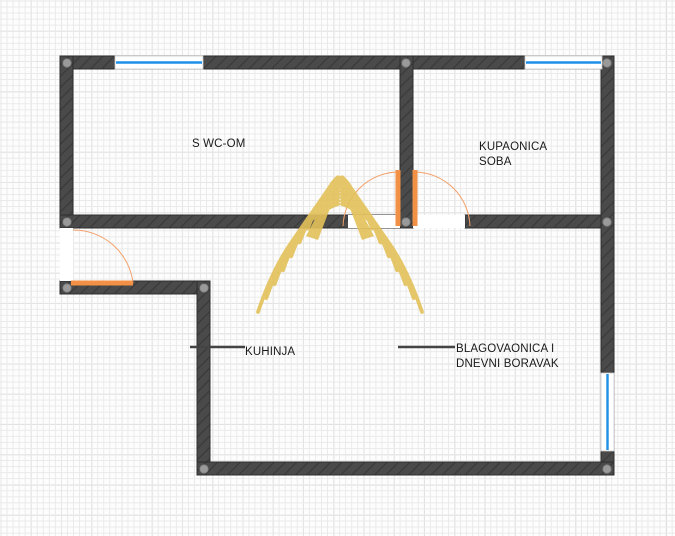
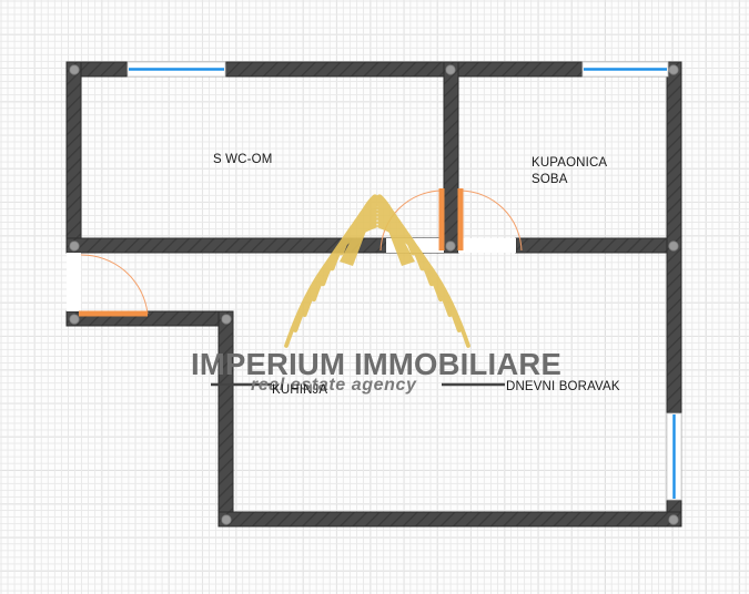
+ IMPERIUM IMMOBILIARE
+ real estate agency
  S WC-OM
  KUPAONICA
  SOBA
  KUHINJA
- BLAGOVAONICA I
  DNEVNI BORAVAK
